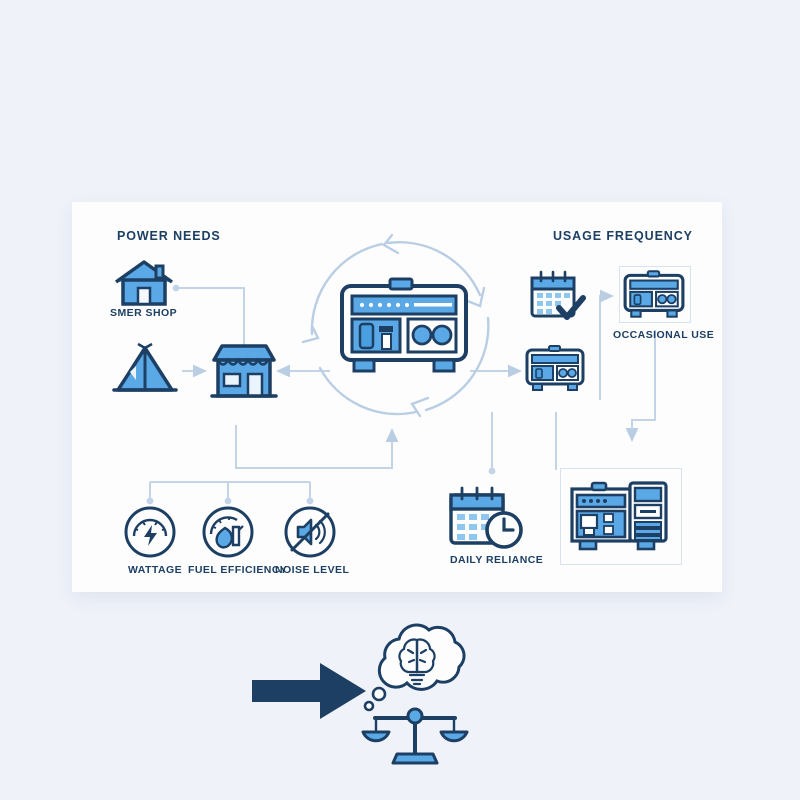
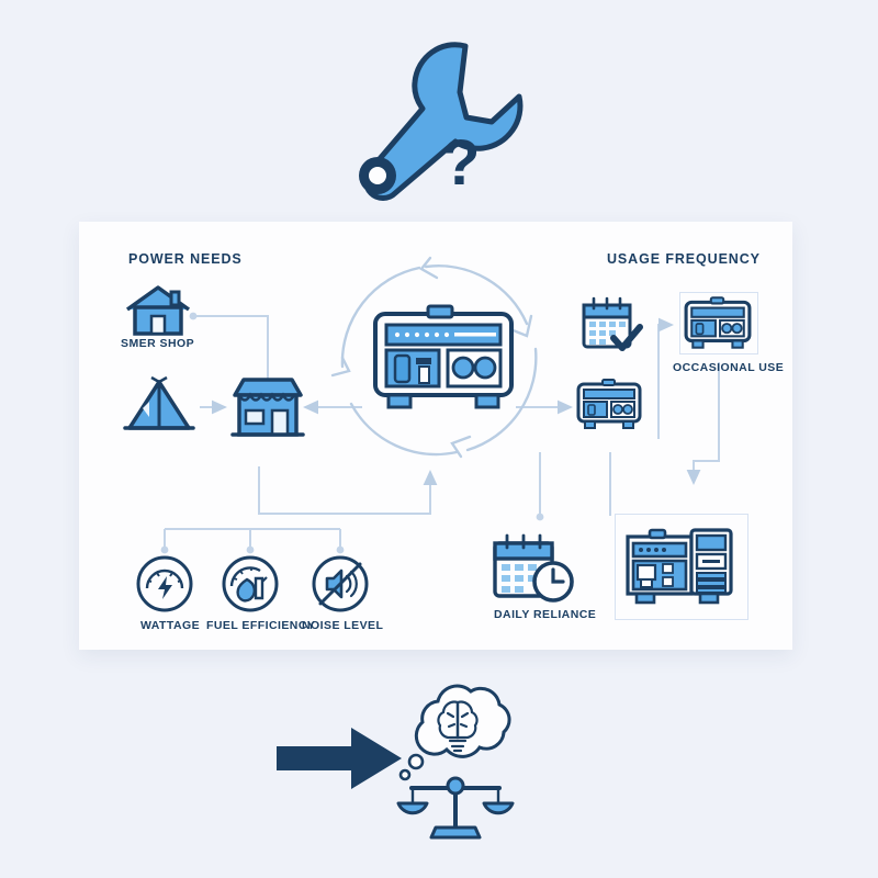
+ ?
  POWER NEEDS
  USAGE FREQUENCY
  SMER SHOP
  WATTAGE
  FUEL EFFICIENCY
  NOISE LEVEL
  OCCASIONAL USE
  DAILY RELIANCE
